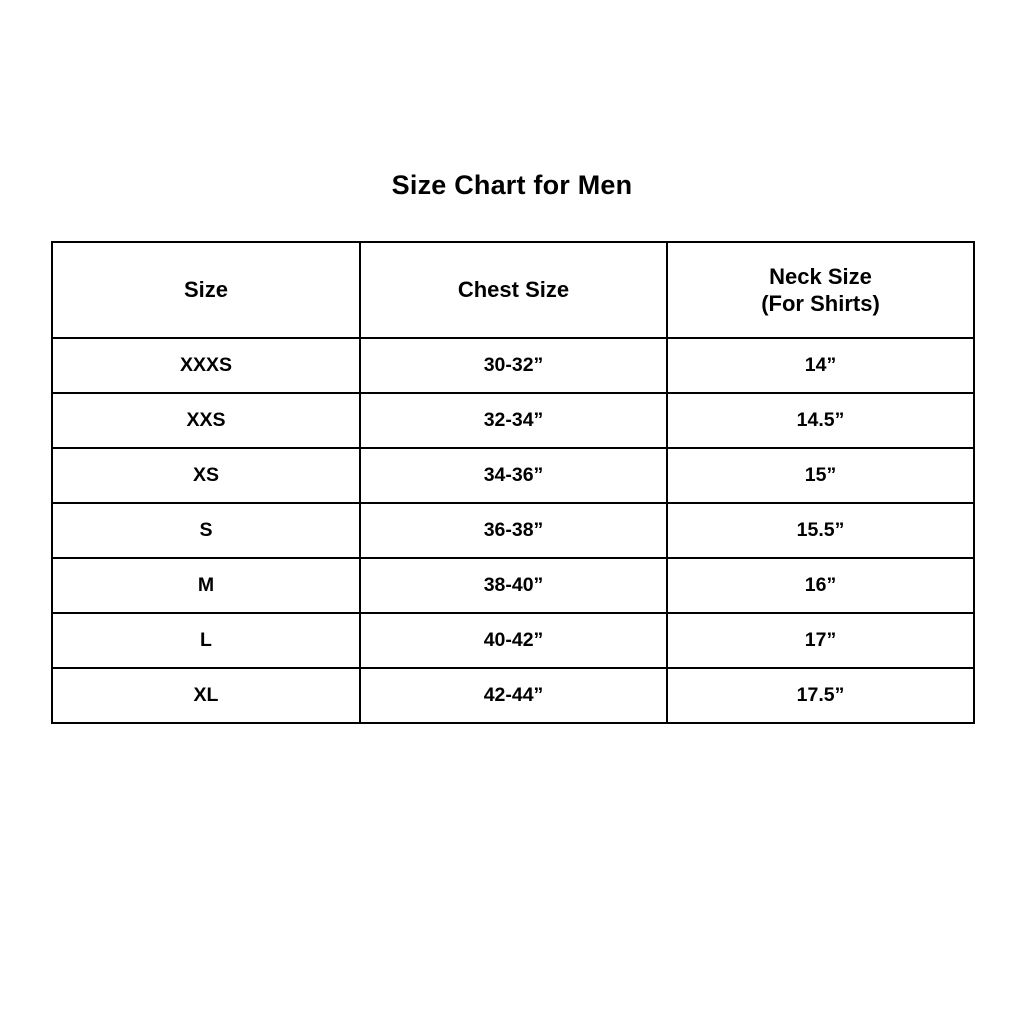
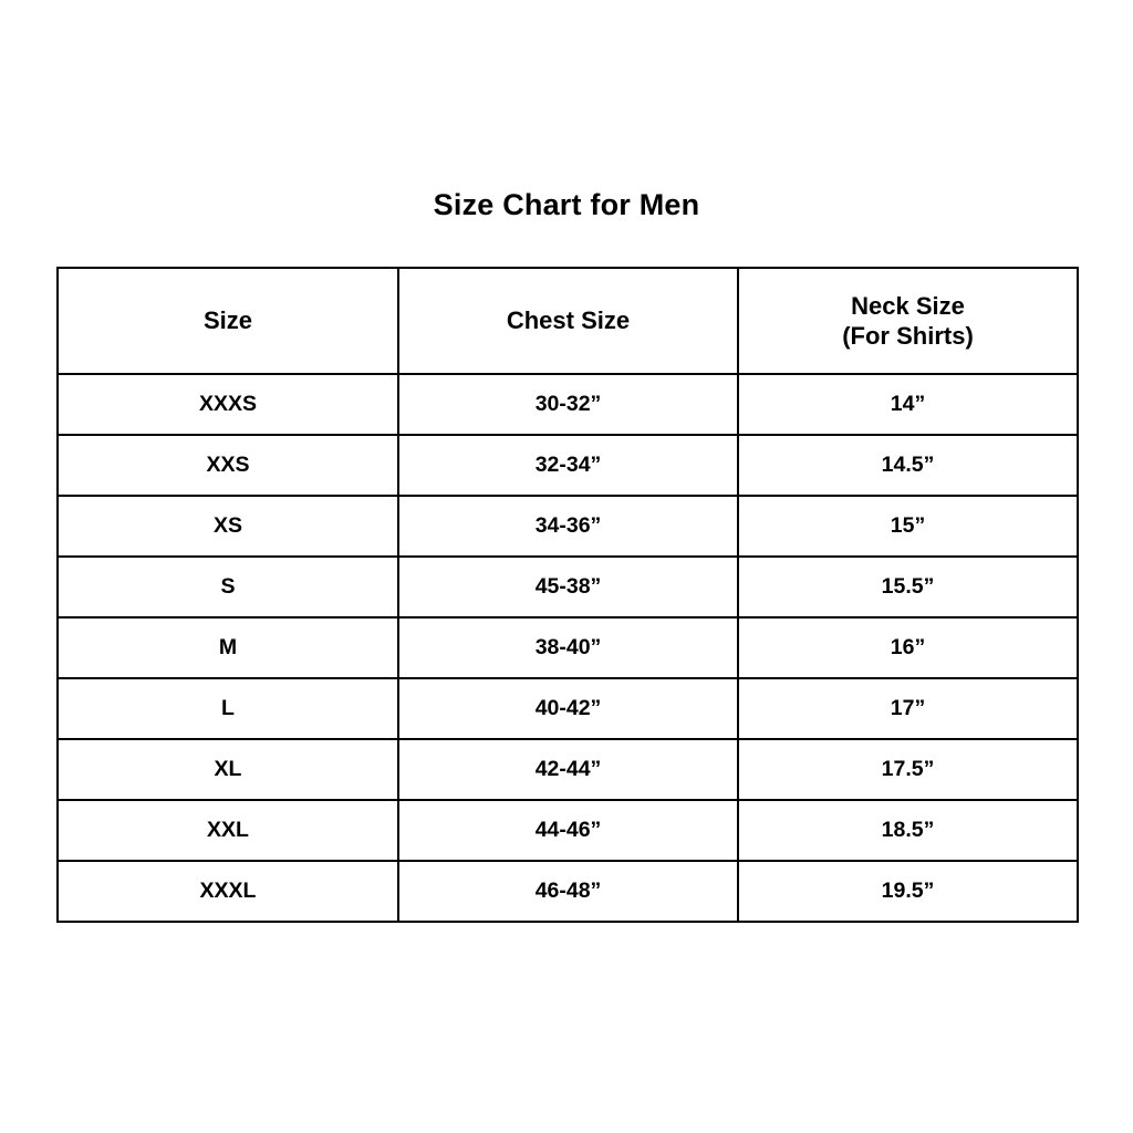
  Size Chart for Men
  Size	Chest Size	Neck Size (For Shirts)
  XXXS	30-32”	14”
  XXS	32-34”	14.5”
  XS	34-36”	15”
- S	36-38”	15.5”
+ S	45-38”	15.5”
  M	38-40”	16”
  L	40-42”	17”
  XL	42-44”	17.5”
+ XXL	44-46”	18.5”
+ XXXL	46-48”	19.5”
